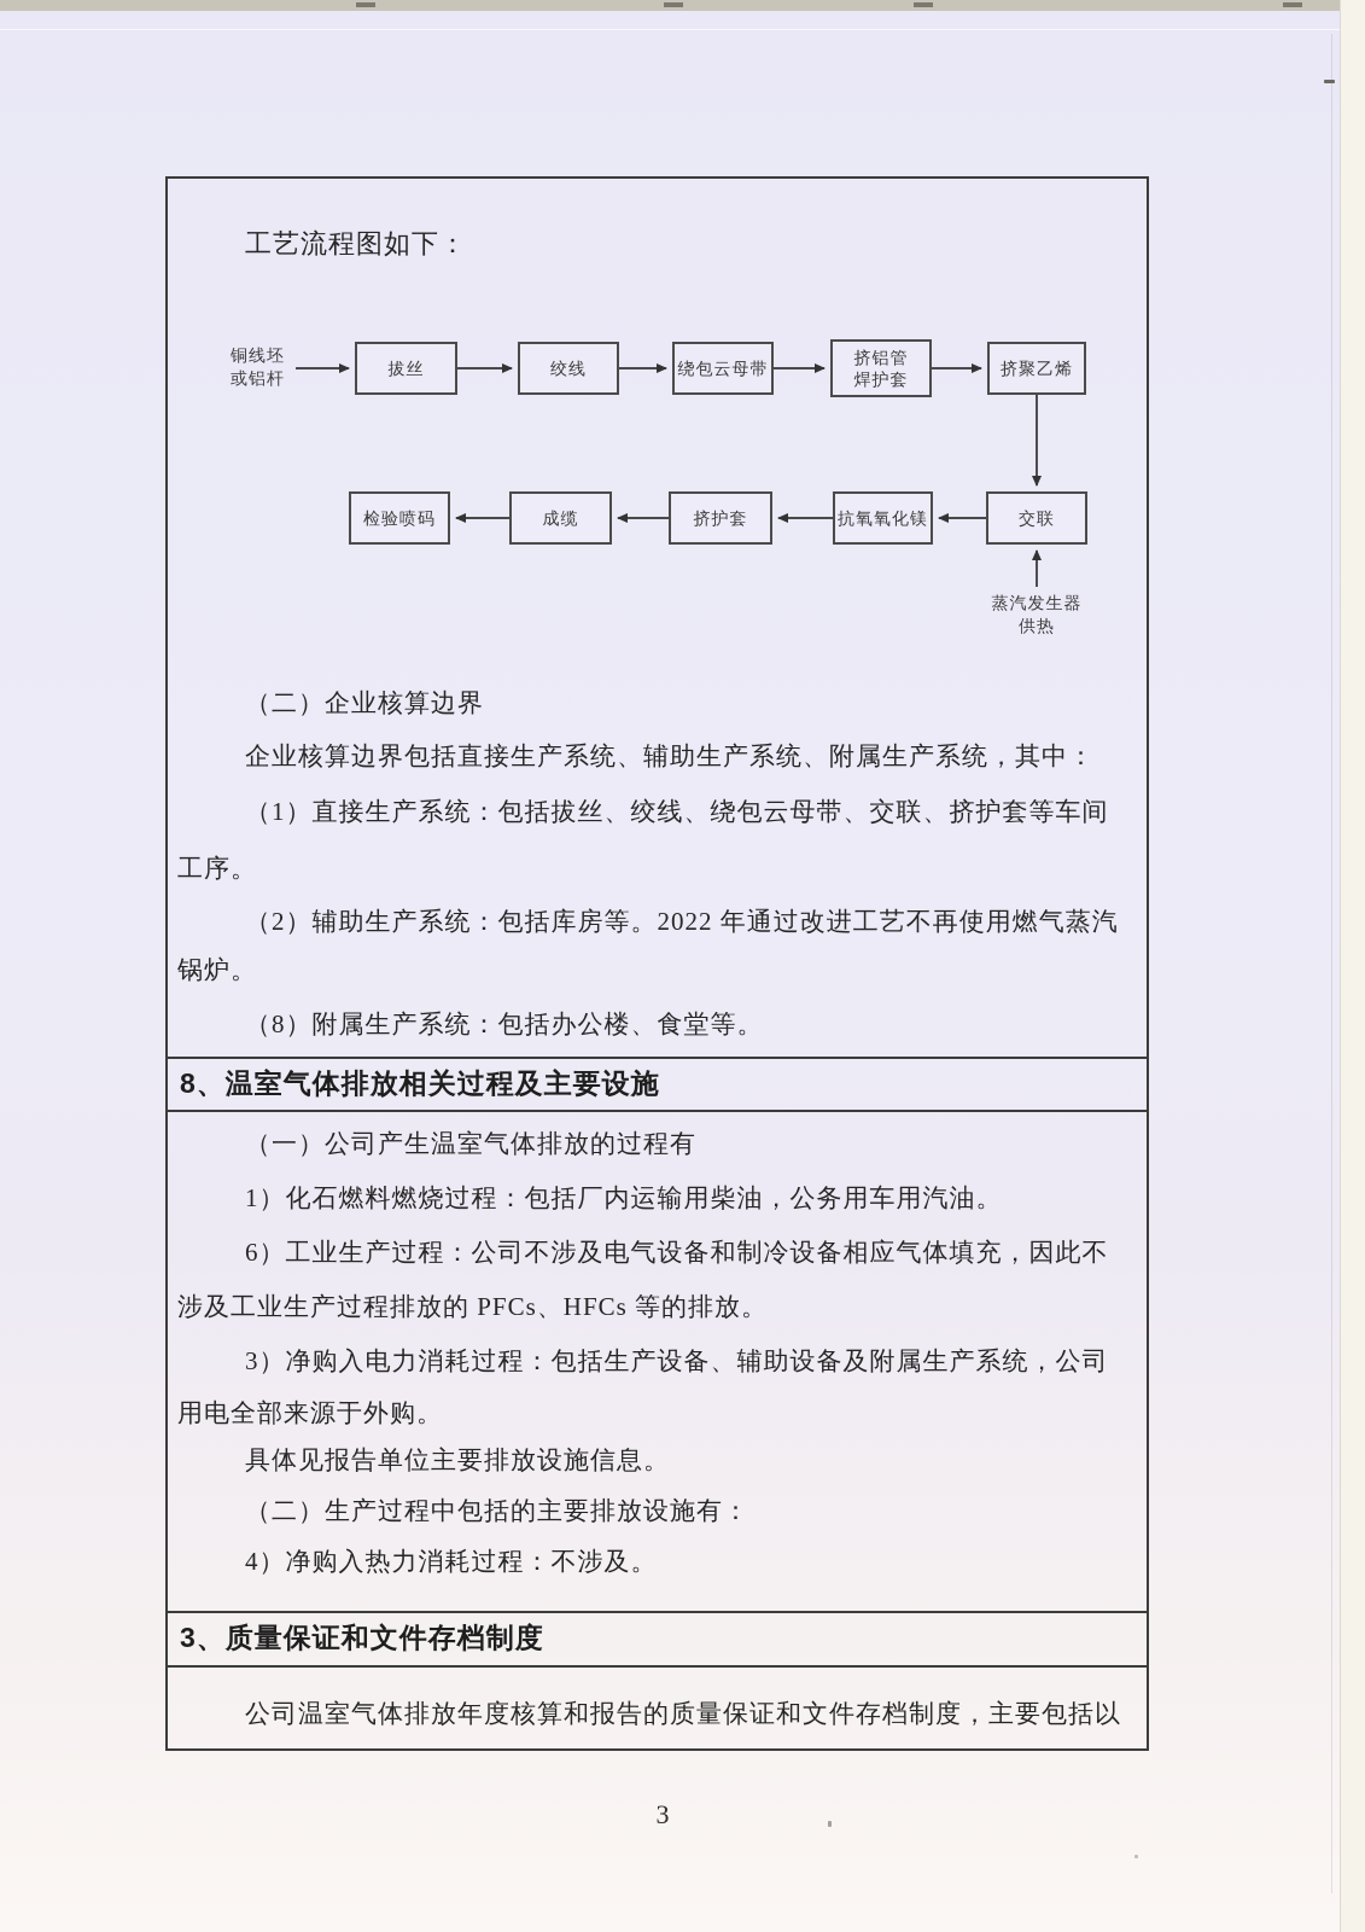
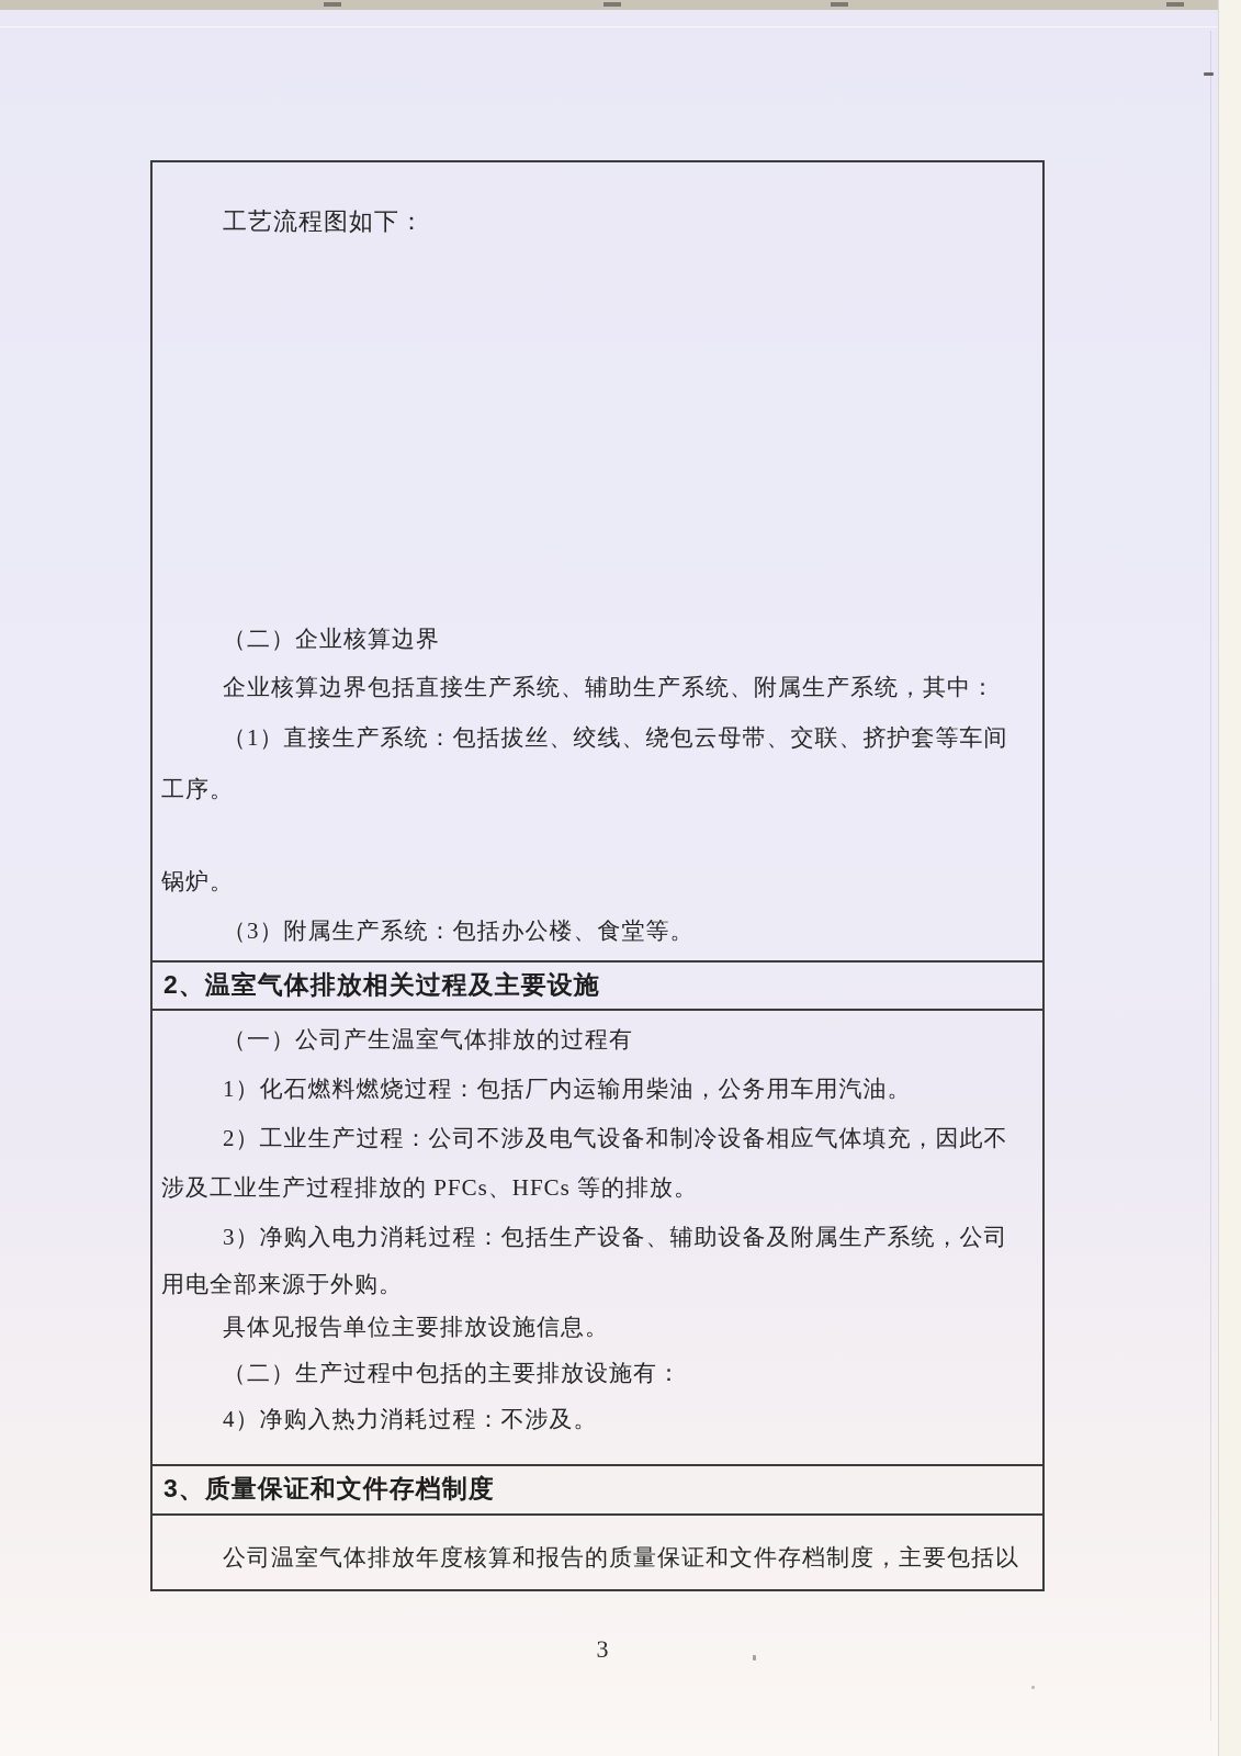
  工艺流程图如下：
- 铜线坯
- 或铝杆
- 拔丝
- 绞线
- 绕包云母带
- 挤铝管
- 焊护套
- 挤聚乙烯
- 检验喷码
- 成缆
- 挤护套
- 抗氧氧化镁
- 交联
- 蒸汽发生器
- 供热
  （二）企业核算边界
  企业核算边界包括直接生产系统、辅助生产系统、附属生产系统，其中：
  （1）直接生产系统：包括拔丝、绞线、绕包云母带、交联、挤护套等车间
  工序。
- （2）辅助生产系统：包括库房等。2022 年通过改进工艺不再使用燃气蒸汽
  锅炉。
- （8）附属生产系统：包括办公楼、食堂等。
+ （3）附属生产系统：包括办公楼、食堂等。
- 8、温室气体排放相关过程及主要设施
+ 2、温室气体排放相关过程及主要设施
  （一）公司产生温室气体排放的过程有
  1）化石燃料燃烧过程：包括厂内运输用柴油，公务用车用汽油。
- 6）工业生产过程：公司不涉及电气设备和制冷设备相应气体填充，因此不
+ 2）工业生产过程：公司不涉及电气设备和制冷设备相应气体填充，因此不
  涉及工业生产过程排放的 PFCs、HFCs 等的排放。
  3）净购入电力消耗过程：包括生产设备、辅助设备及附属生产系统，公司
  用电全部来源于外购。
  具体见报告单位主要排放设施信息。
  （二）生产过程中包括的主要排放设施有：
  4）净购入热力消耗过程：不涉及。
  3、质量保证和文件存档制度
  公司温室气体排放年度核算和报告的质量保证和文件存档制度，主要包括以
  3
